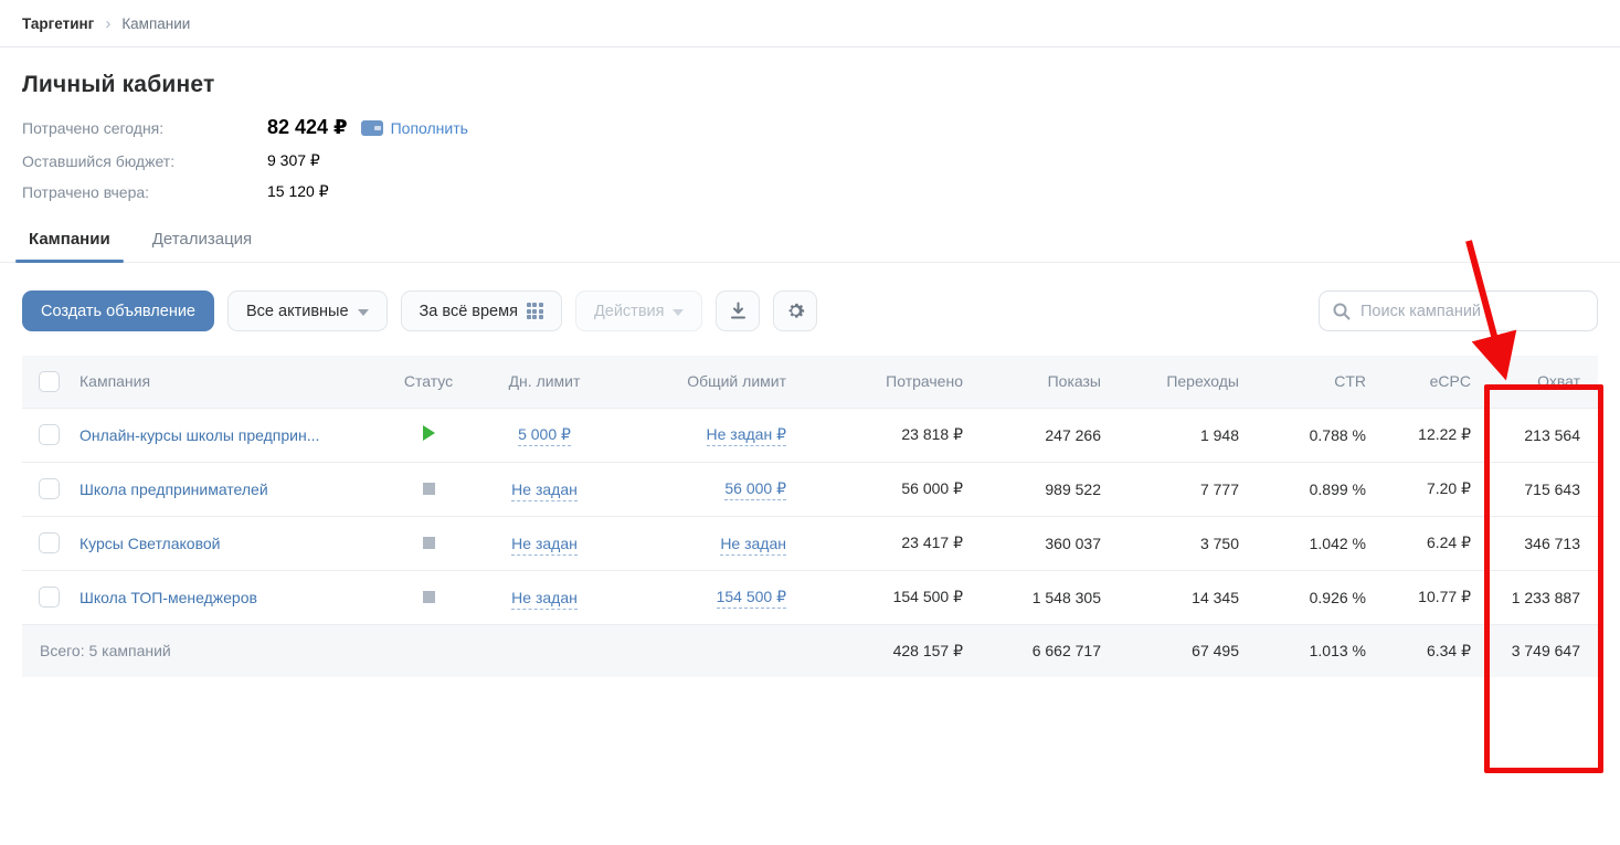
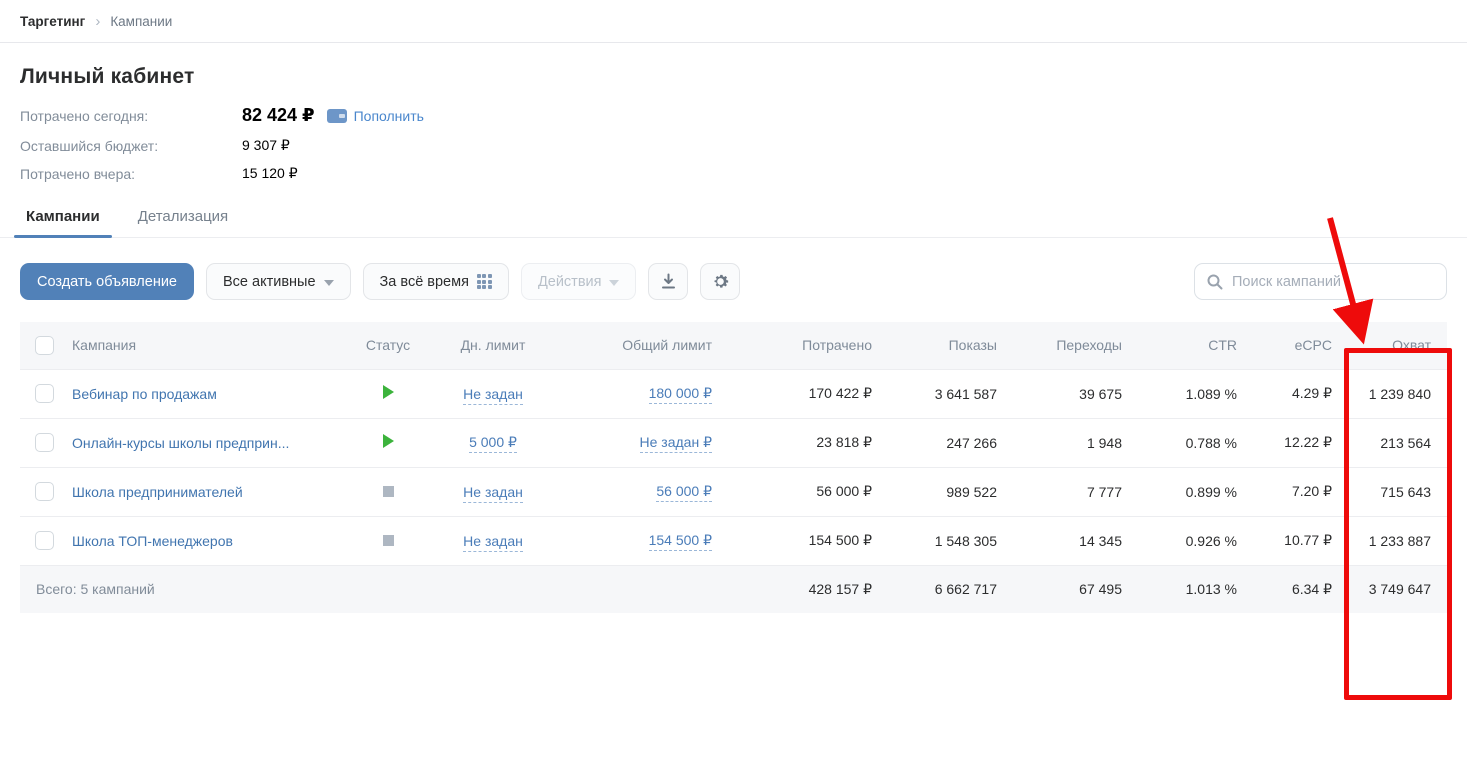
  Таргетинг
  ›
  Кампании
  Личный кабинет
  Потрачено сегодня:
  82 424 ₽
  Пополнить
  Оставшийся бюджет:
  9 307 ₽
  Потрачено вчера:
  15 120 ₽
  Кампании
  Детализация
  Создать объявление
  Все активные
  За всё время
  Действия
  Поиск кампаний
  	Кампания	Статус	Дн. лимит	Общий лимит	Потрачено	Показы	Переходы	CTR	eCPC	Охват
+ 	Вебинар по продажам		Не задан	180 000 ₽	170 422 ₽	3 641 587	39 675	1.089 %	4.29 ₽	1 239 840
  	Онлайн-курсы школы предприн...		5 000 ₽	Не задан ₽	23 818 ₽	247 266	1 948	0.788 %	12.22 ₽	213 564
  	Школа предпринимателей		Не задан	56 000 ₽	56 000 ₽	989 522	7 777	0.899 %	7.20 ₽	715 643
- 	Курсы Светлаковой		Не задан	Не задан	23 417 ₽	360 037	3 750	1.042 %	6.24 ₽	346 713
  	Школа ТОП-менеджеров		Не задан	154 500 ₽	154 500 ₽	1 548 305	14 345	0.926 %	10.77 ₽	1 233 887
  Всего: 5 кампаний	428 157 ₽	6 662 717	67 495	1.013 %	6.34 ₽	3 749 647
